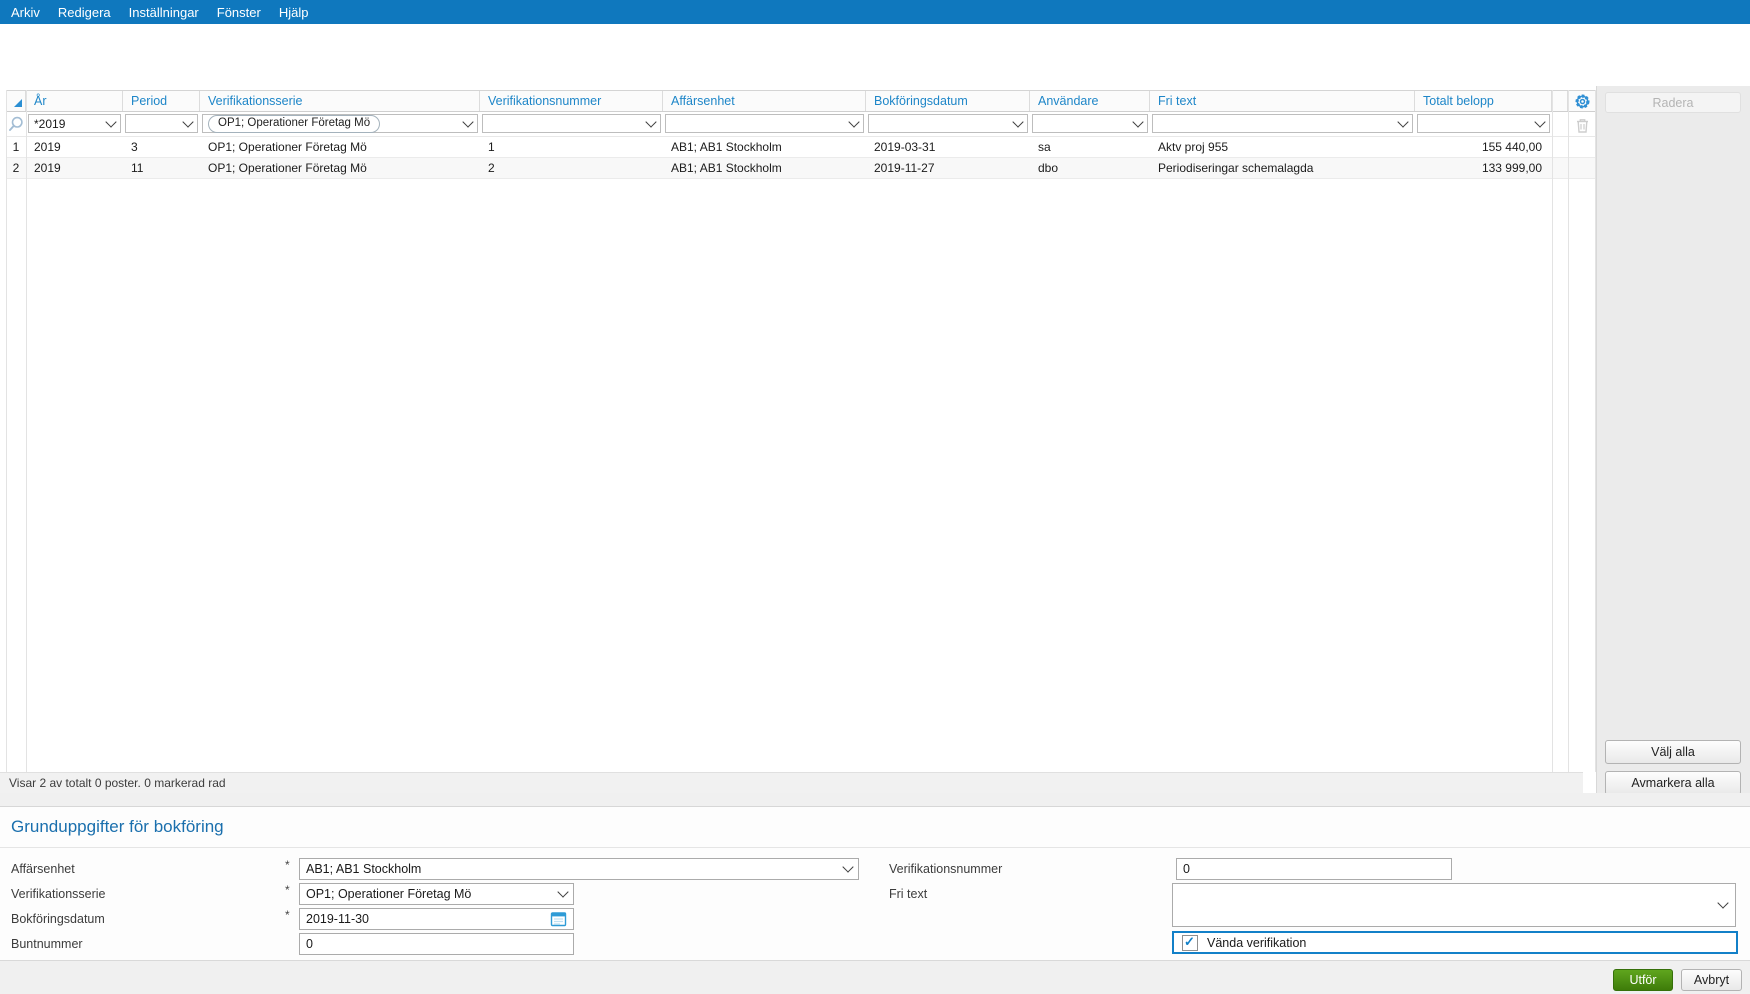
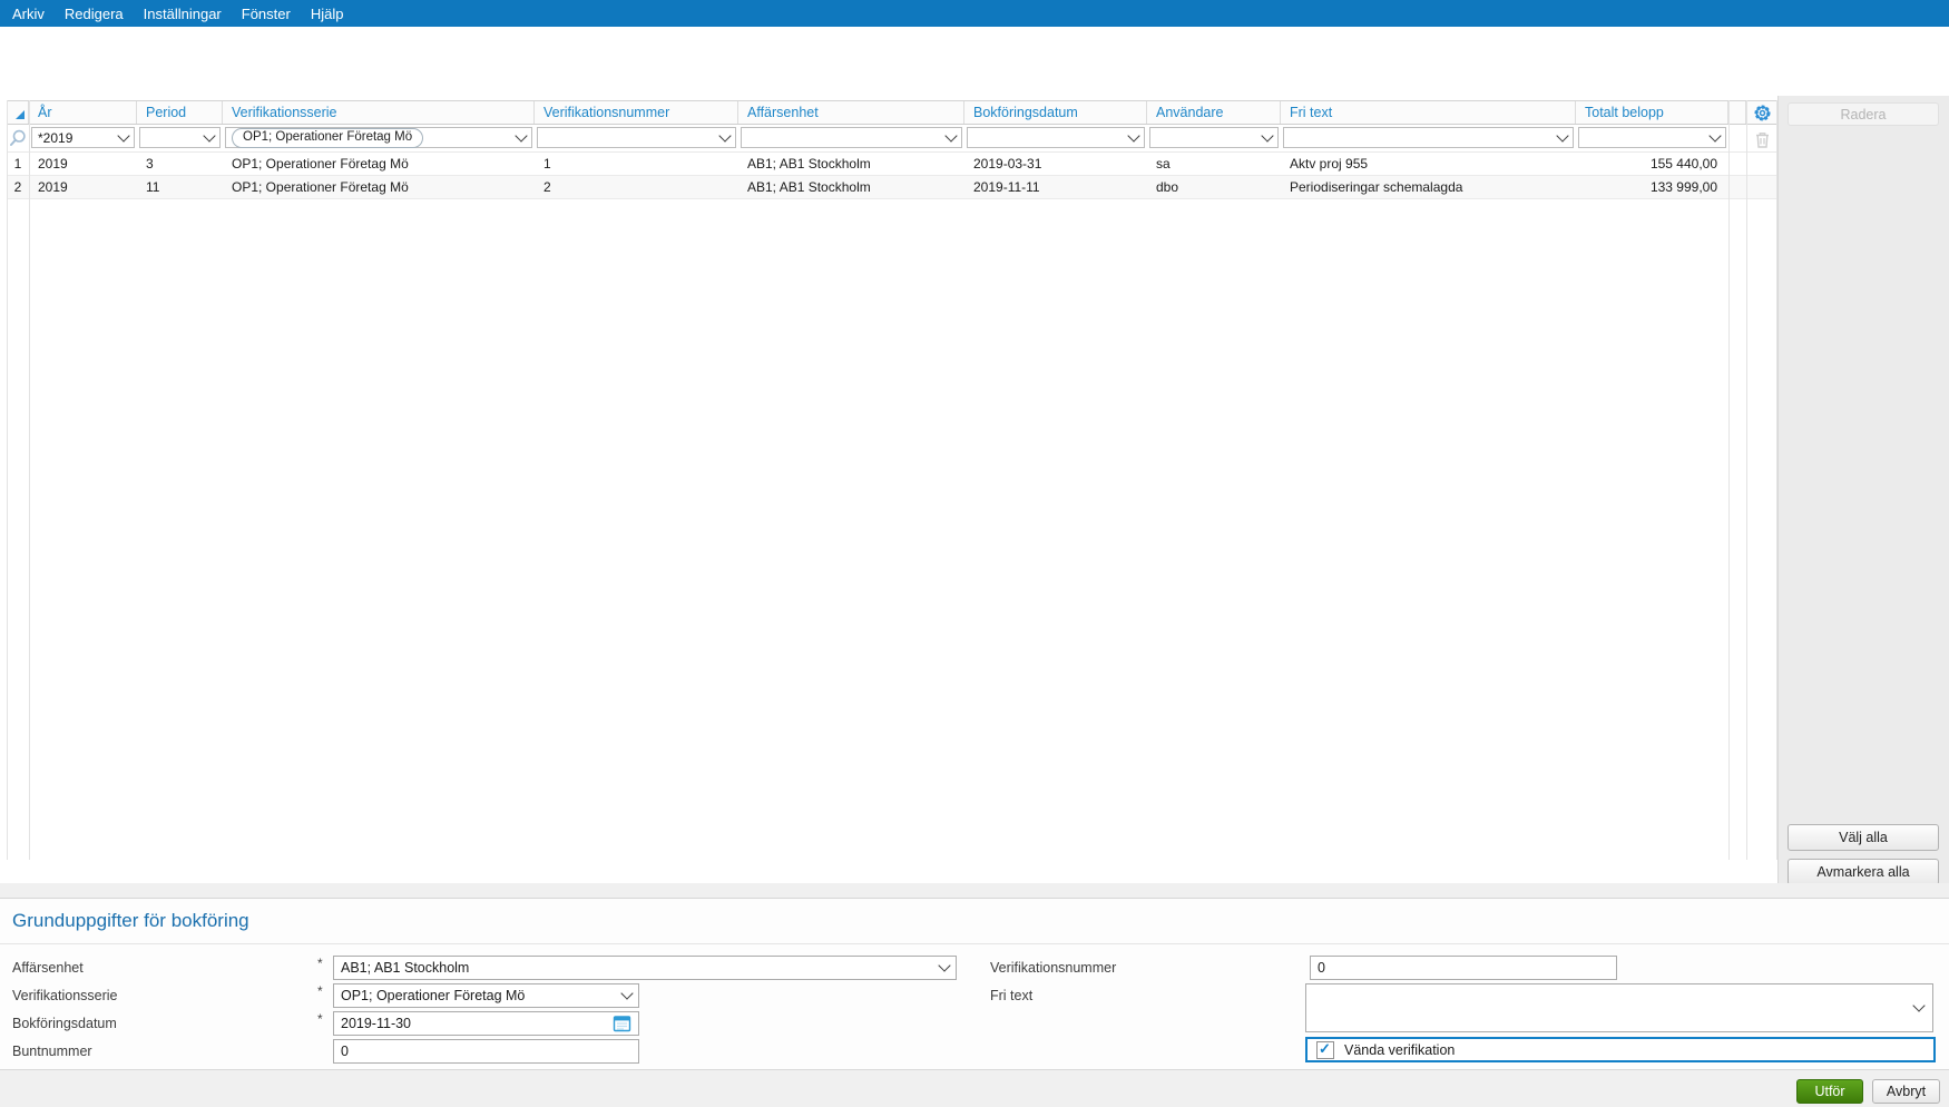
  Arkiv
  Redigera
  Inställningar
  Fönster
  Hjälp
  År
  Period
  Verifikationsserie
  Verifikationsnummer
  Affärsenhet
  Bokföringsdatum
  Användare
  Fri text
  Totalt belopp
  *2019
  OP1; Operationer Företag Mö
  1
  2019
  3
  OP1; Operationer Företag Mö
  1
  AB1; AB1 Stockholm
  2019-03-31
  sa
  Aktv proj 955
  155 440,00
  2
  2019
  11
  OP1; Operationer Företag Mö
  2
  AB1; AB1 Stockholm
- 2019-11-27
+ 2019-11-11
  dbo
  Periodiseringar schemalagda
  133 999,00
- Visar 2 av totalt 0 poster. 0 markerad rad
  Radera
  Välj alla
  Avmarkera alla
  Grunduppgifter för bokföring
  Affärsenhet
  *
  AB1; AB1 Stockholm
  Verifikationsserie
  *
  OP1; Operationer Företag Mö
  Bokföringsdatum
  *
  2019-11-30
  Buntnummer
  0
  Verifikationsnummer
  0
  Fri text
  Vända verifikation
  Utför
  Avbryt
